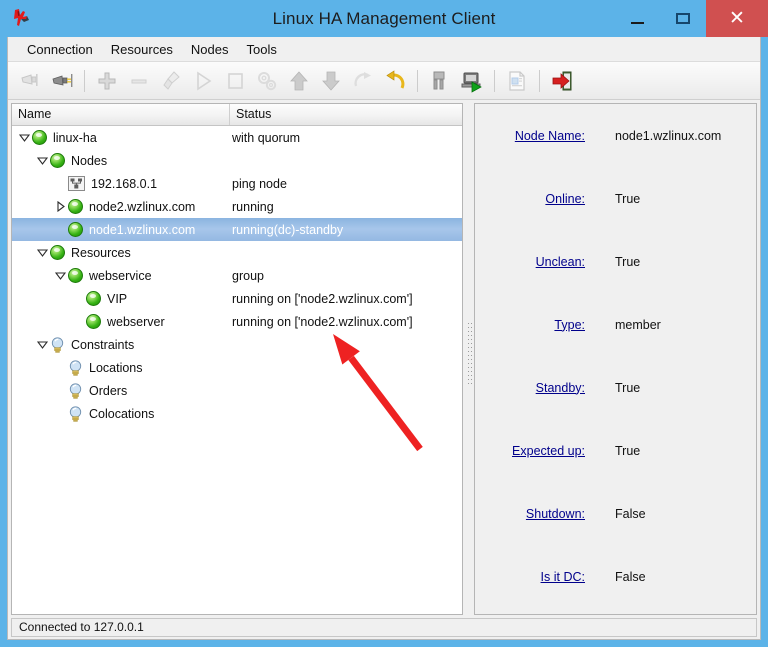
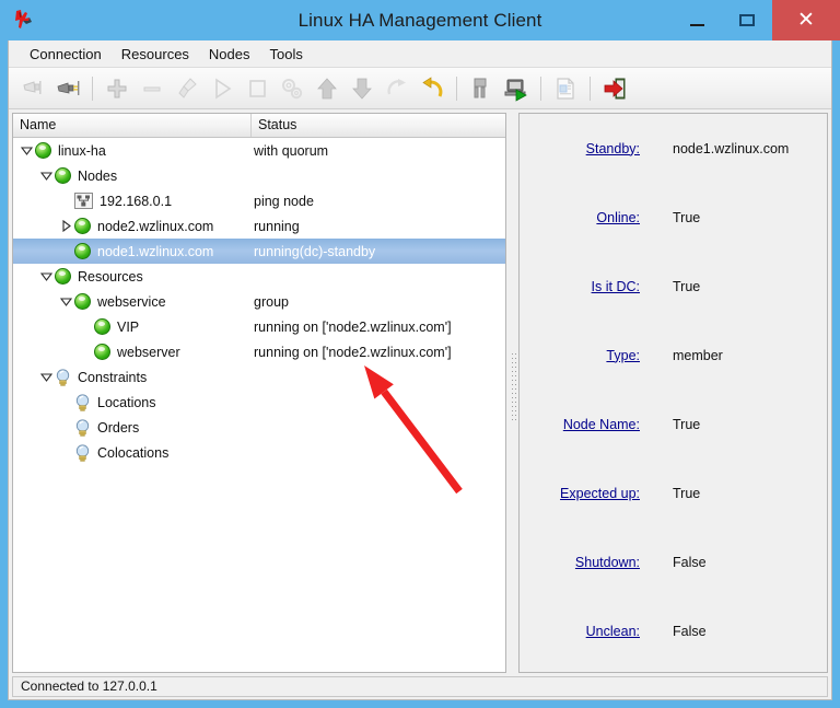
  Linux HA Management Client
  ✕
  Connection
  Resources
  Nodes
  Tools
  Name
  Status
  linux-ha
  with quorum
  Nodes
  192.168.0.1
  ping node
  node2.wzlinux.com
  running
  node1.wzlinux.com
  running(dc)-standby
  Resources
  webservice
  group
  VIP
  running on ['node2.wzlinux.com']
  webserver
  running on ['node2.wzlinux.com']
  Constraints
  Locations
  Orders
  Colocations
- Node Name:
+ Standby:
  node1.wzlinux.com
  Online:
  True
- Unclean:
+ Is it DC:
  True
  Type:
  member
- Standby:
+ Node Name:
  True
  Expected up:
  True
  Shutdown:
  False
- Is it DC:
+ Unclean:
  False
  Connected to 127.0.0.1
